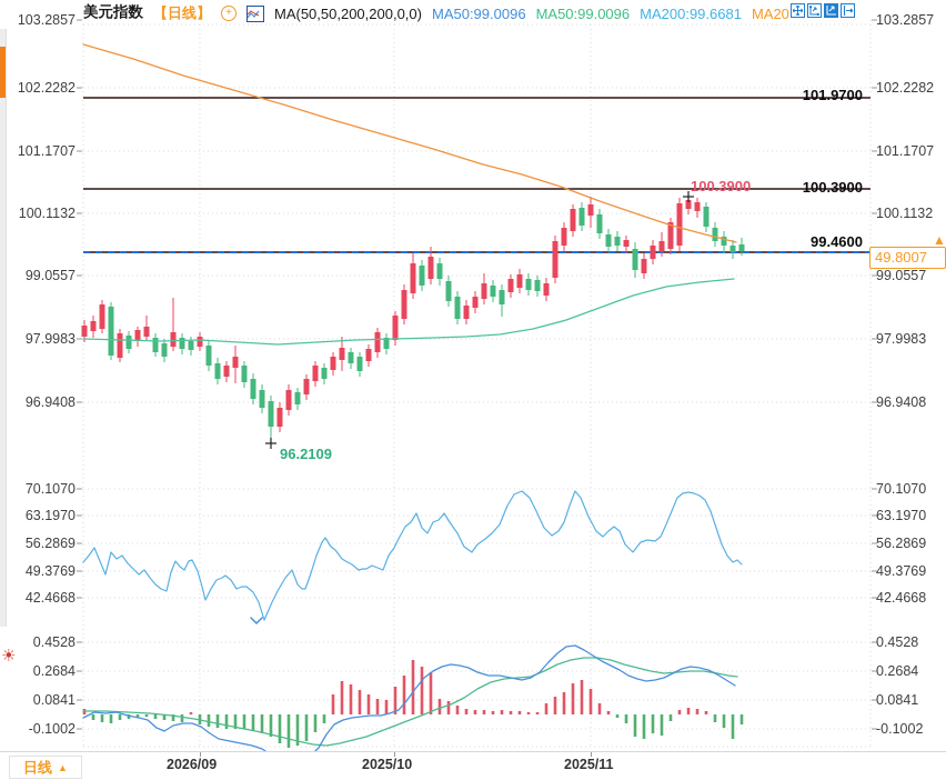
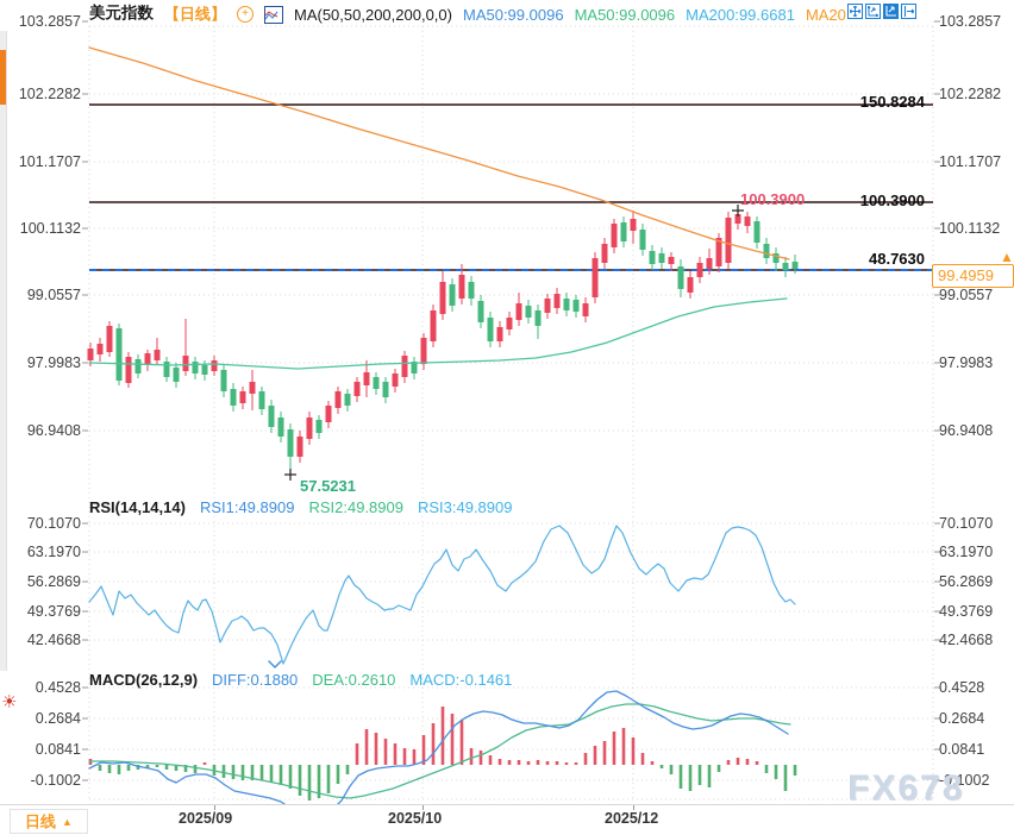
  ☀
  美元指数
  【日线】
  +
  MA(50,50,200,200,0,0)
  MA50:99.0096
  MA50:99.0096
  MA200:99.6681
  MA20
  103.2857
  102.2282
  101.1707
  100.1132
  99.0557
  97.9983
  96.9408
  70.1070
  63.1970
  56.2869
  49.3769
  42.4668
  0.4528
  0.2684
  0.0841
  -0.1002
  103.2857
  102.2282
  101.1707
  100.1132
  99.0557
  97.9983
  96.9408
  70.1070
  63.1970
  56.2869
  49.3769
  42.4668
  0.4528
  0.2684
  0.0841
  -0.1002
- 101.9700
+ 150.8284
  100.3900
- 99.4600
+ 48.7630
  100.3900
- 96.2109
+ 57.5231
- 49.8007
+ 99.4959
  ▲
+ RSI(14,14,14)
+ RSI1:49.8909
+ RSI2:49.8909
+ RSI3:49.8909
+ MACD(26,12,9)
+ DIFF:0.1880
+ DEA:0.2610
+ MACD:-0.1461
+ FX678
  日线
  ▲
- 2026/09
+ 2025/09
  2025/10
- 2025/11
+ 2025/12
